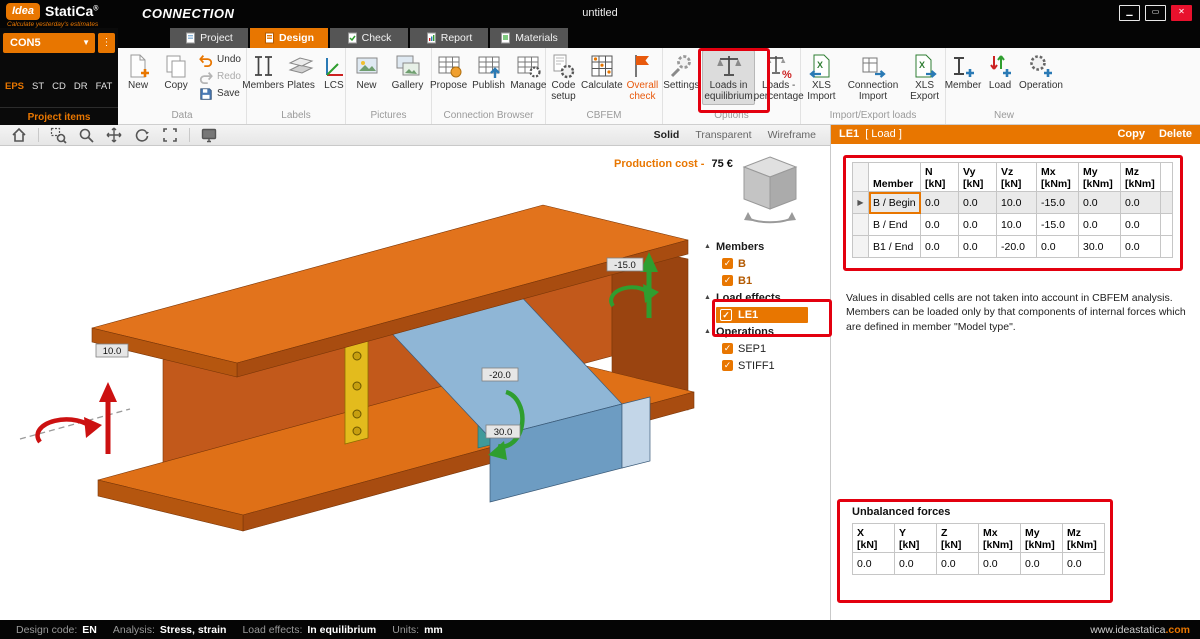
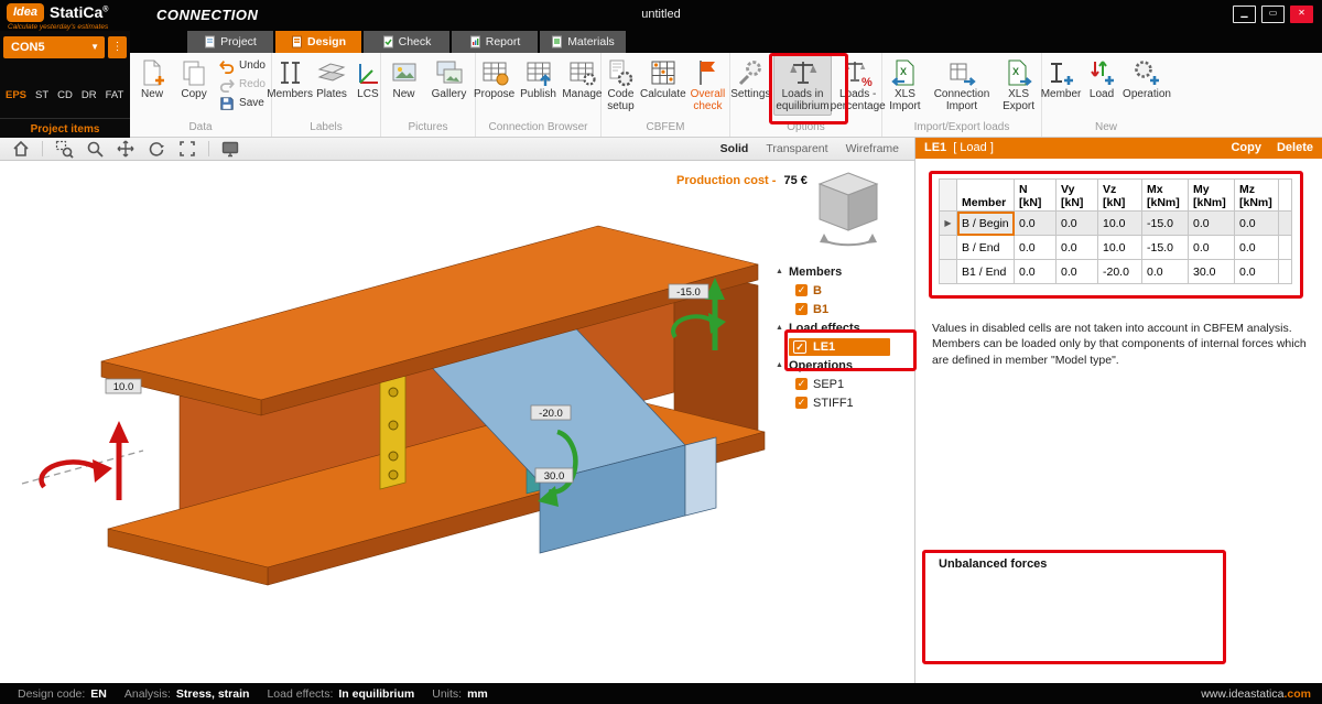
  Idea
  StatiCa
  CONNECTION
  untitled
  ▁
  ▭
  ✕
  Project
  Design
  Check
  Report
  Materials
  CON5
  ▼
  ⋮
  EPS
  ST
  CD
  DR
  FAT
  Project items
  New
  Copy
  Undo
  Redo
  Save
  Data
  Members
  Plates
  LCS
  Labels
  New
  Gallery
  Pictures
  Propose
  Publish
  Manage
  Connection Browser
  Code setup
  Calculate
  Overall check
  CBFEM
  Settings
  Loads in equilibrium
  %
  Loads - percentage
  Options
  X
  XLS Import
  Connection Import
  X
  XLS Export
  Import/Export loads
  Member
  Load
  Operation
  New
  Solid
  Transparent
  Wireframe
  -15.0
  10.0
  -20.0
  30.0
  Production cost - 75 €
  Members
  ✓
  B
  ✓
  B1
  Load effects
  ✓
  LE1
  Operations
  ✓
  SEP1
  ✓
  STIFF1
  LE1 [ Load ]
  Copy
  Delete
  	Member	N[kN]	Vy[kN]	Vz[kN]	Mx[kNm]	My[kNm]	Mz[kNm]
  ▶	B / Begin	0.0	0.0	10.0	-15.0	0.0	0.0
  	B / End	0.0	0.0	10.0	-15.0	0.0	0.0
  	B1 / End	0.0	0.0	-20.0	0.0	30.0	0.0
  Values in disabled cells are not taken into account in CBFEM analysis. Members can be loaded only by that components of internal forces which are defined in member "Model type".
  Unbalanced forces
- X[kN]	Y[kN]	Z[kN]	Mx[kNm]	My[kNm]	Mz[kNm]
- 0.0	0.0	0.0	0.0	0.0	0.0
  Design code:
  EN
  Analysis:
  Stress, strain
  Load effects:
  In equilibrium
  Units:
  mm
  www.ideastatica.com
